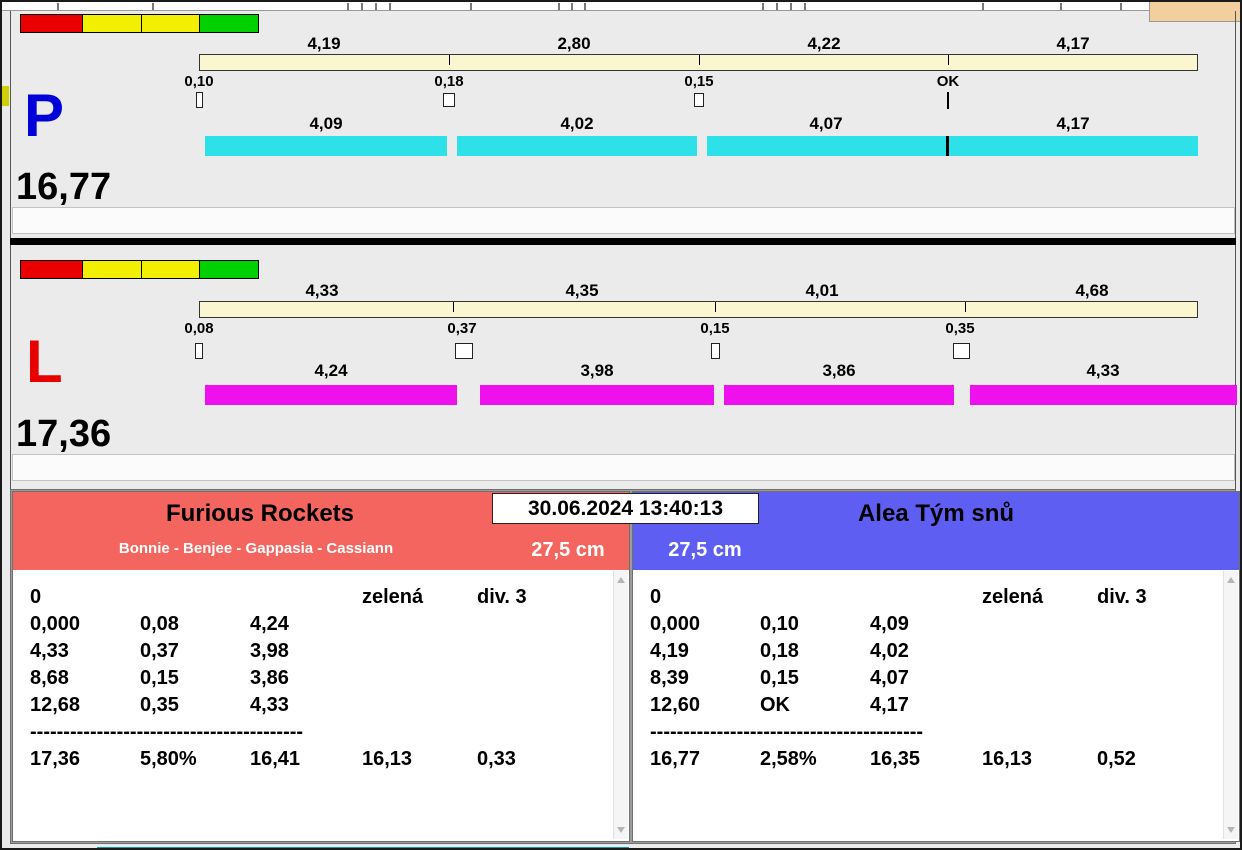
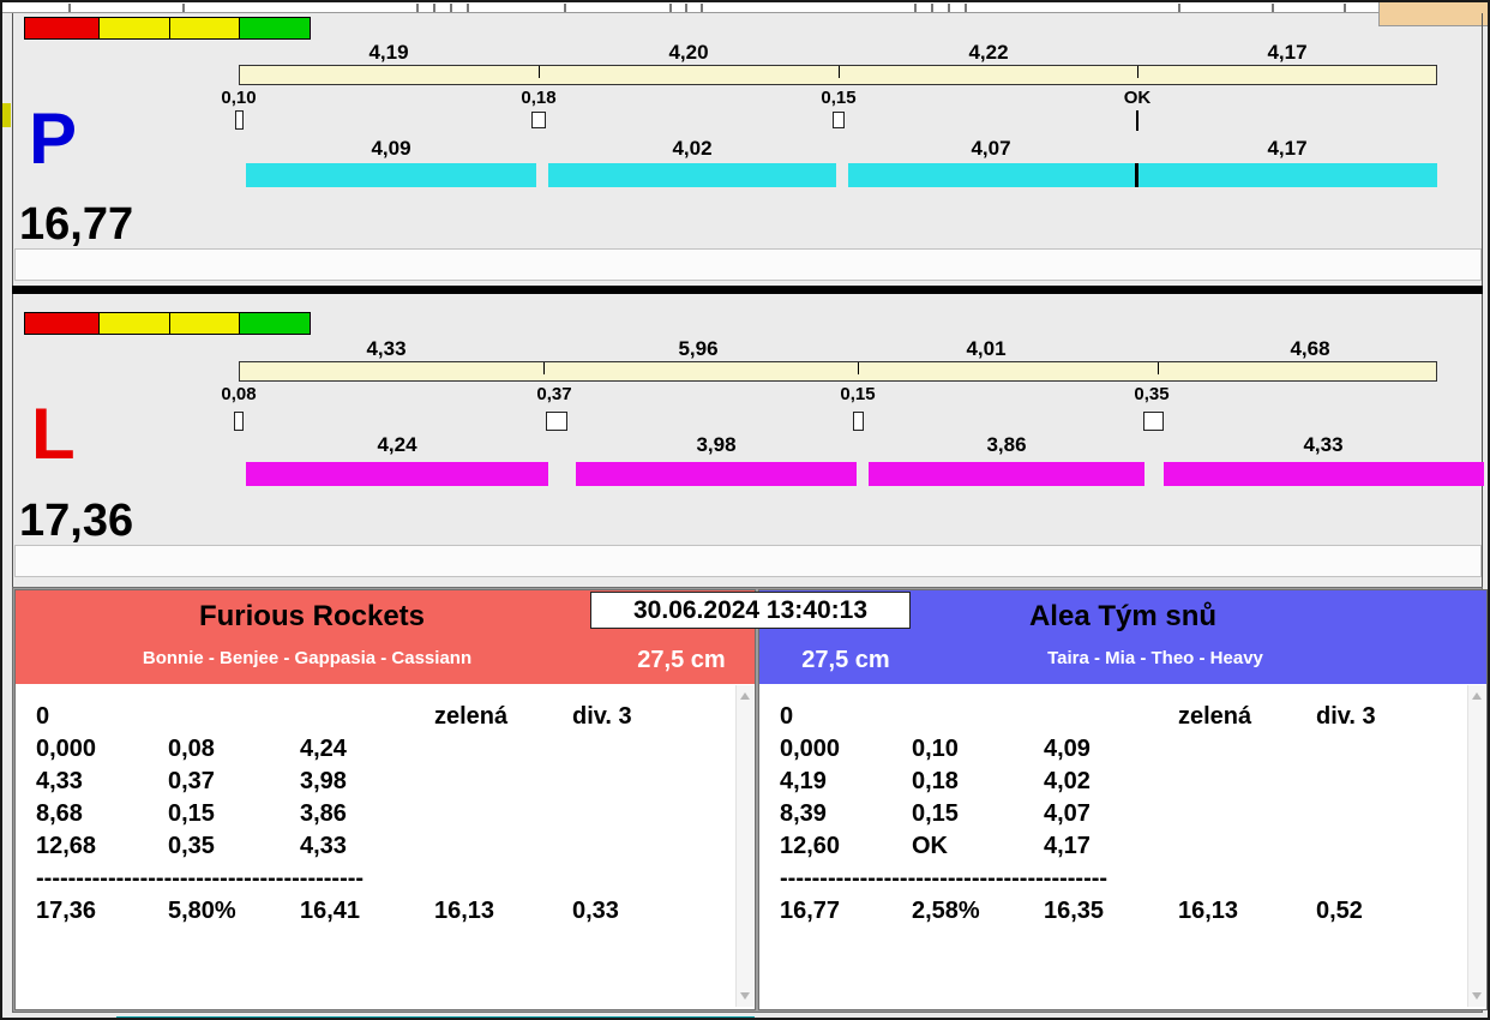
  4,19
- 2,80
+ 4,20
  4,22
  4,17
  0,10
  0,18
  0,15
  OK
  4,09
  4,02
  4,07
  4,17
  P
  16,77
  4,33
- 4,35
+ 5,96
  4,01
  4,68
  0,08
  0,37
  0,15
  0,35
  4,24
  3,98
  3,86
  4,33
  L
  17,36
  Furious Rockets
  Bonnie - Benjee - Gappasia - Cassiann
  27,5 cm
  0
  zelená
  div. 3
  0,000
  0,08
  4,24
  4,33
  0,37
  3,98
  8,68
  0,15
  3,86
  12,68
  0,35
  4,33
  -----------------------------------------
  17,36
  5,80%
  16,41
  16,13
  0,33
  Alea Tým snů
+ Taira - Mia - Theo - Heavy
  27,5 cm
  0
  zelená
  div. 3
  0,000
  0,10
  4,09
  4,19
  0,18
  4,02
  8,39
  0,15
  4,07
  12,60
  OK
  4,17
  -----------------------------------------
  16,77
  2,58%
  16,35
  16,13
  0,52
  30.06.2024 13:40:13
